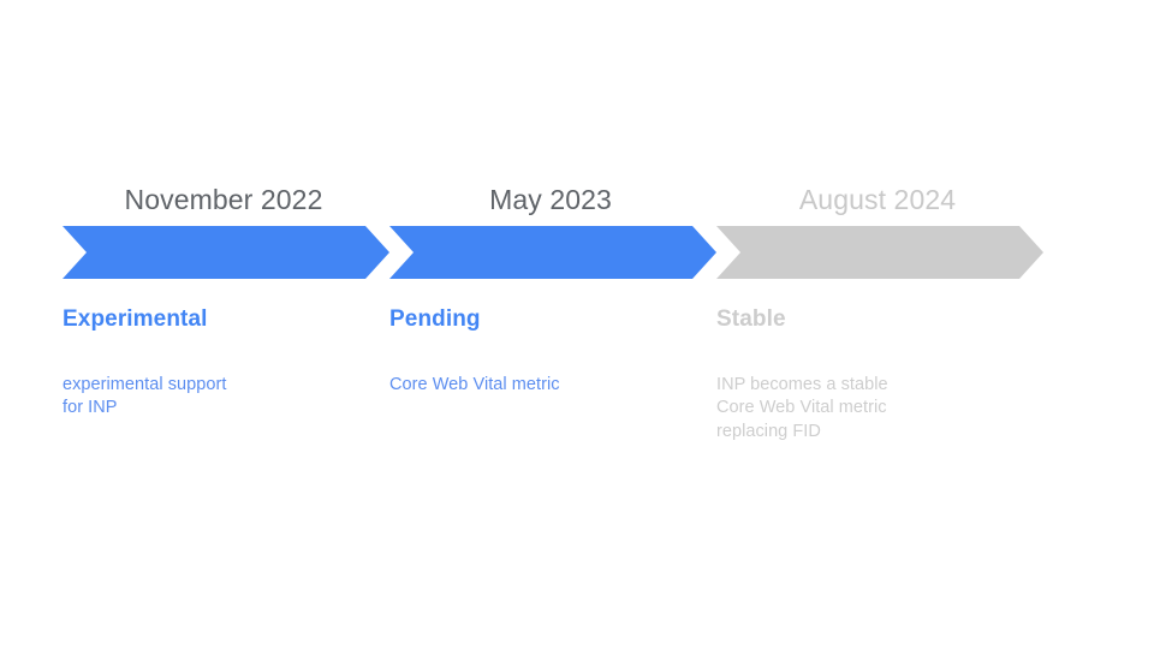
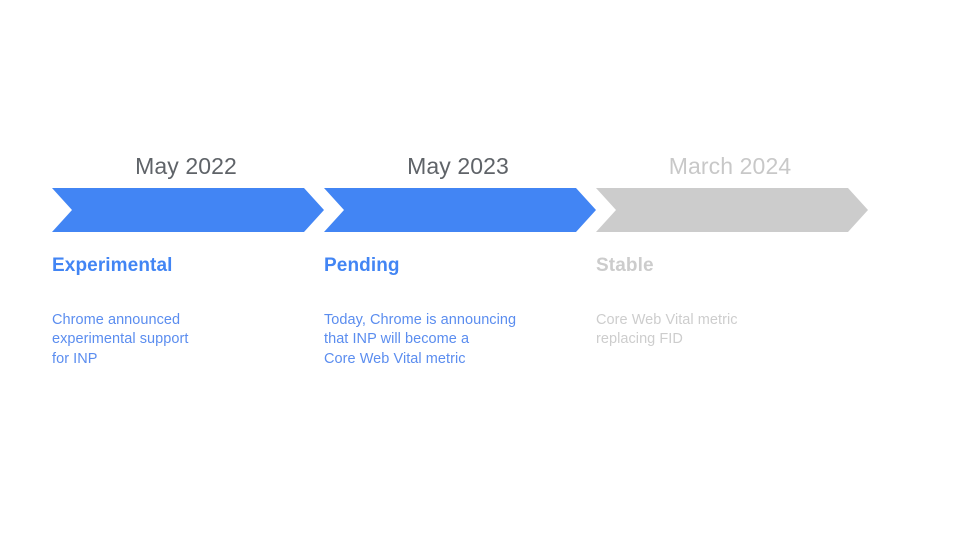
- November 2022
+ May 2022
  Experimental
+ Chrome announced
  experimental support
  for INP
  May 2023
  Pending
+ Today, Chrome is announcing
+ that INP will become a
  Core Web Vital metric
- August 2024
+ March 2024
  Stable
- INP becomes a stable
  Core Web Vital metric
  replacing FID
